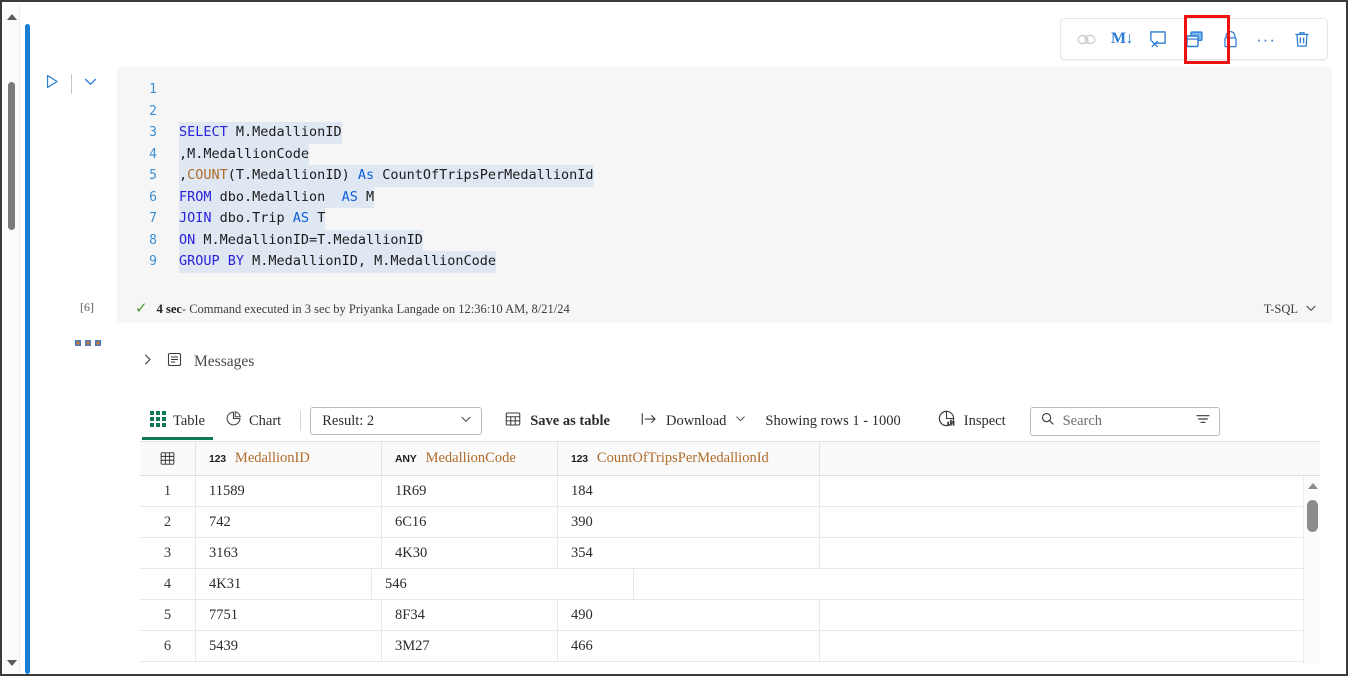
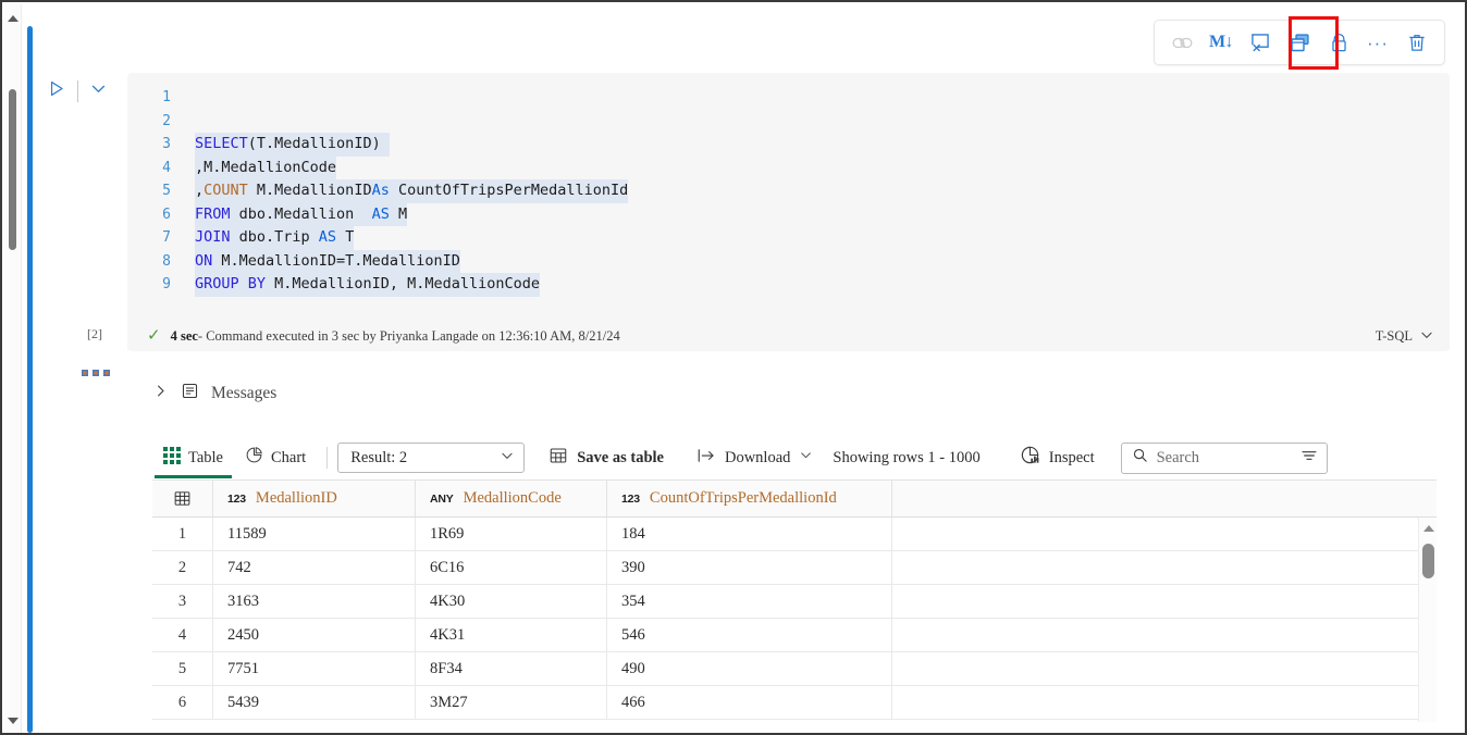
  M↓
  ···
- [6]
+ [2]
  1
  2
  3
- SELECT M.MedallionID
+ SELECT(T.MedallionID)
  4
  ,M.MedallionCode
  5
- ,COUNT(T.MedallionID) As CountOfTripsPerMedallionId
+ ,COUNT M.MedallionIDAs CountOfTripsPerMedallionId
  6
  FROM dbo.Medallion AS M
  7
  JOIN dbo.Trip AS T
  8
  ON M.MedallionID=T.MedallionID
  9
  GROUP BY M.MedallionID, M.MedallionCode
  ✓
  4 sec
  - Command executed in 3 sec by Priyanka Langade on 12:36:10 AM, 8/21/24
  T-SQL
  Messages
  Table
  Chart
  Result: 2
  Save as table
  Download
  Showing rows 1 - 1000
  Inspect
  Search
  123
  MedallionID
  ANY
  MedallionCode
  123
  CountOfTripsPerMedallionId
  1
  11589
  1R69
  184
  2
  742
  6C16
  390
  3
  3163
  4K30
  354
  4
+ 2450
  4K31
  546
  5
  7751
  8F34
  490
  6
  5439
  3M27
  466
